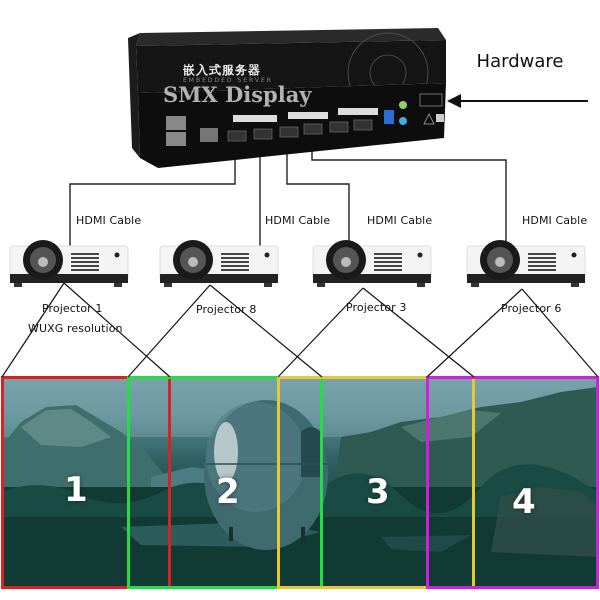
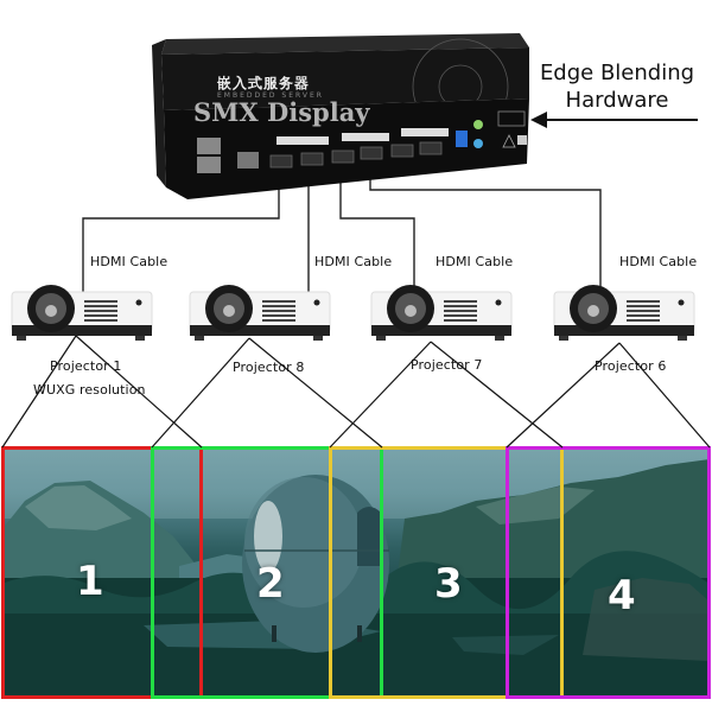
  1
  2
  3
  4
  嵌入式服务器
  SMX Display
+ Edge Blending
  Hardware
  HDMI Cable
  HDMI Cable
  HDMI Cable
  HDMI Cable
  Projector 1
  WUXG resolution
  Projector 8
- Projector 3
+ Projector 7
  Projector 6
